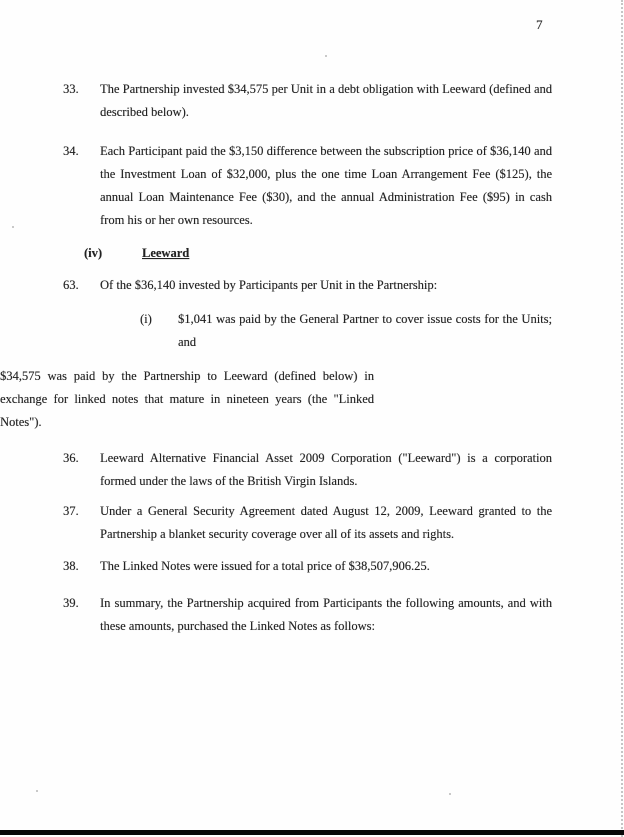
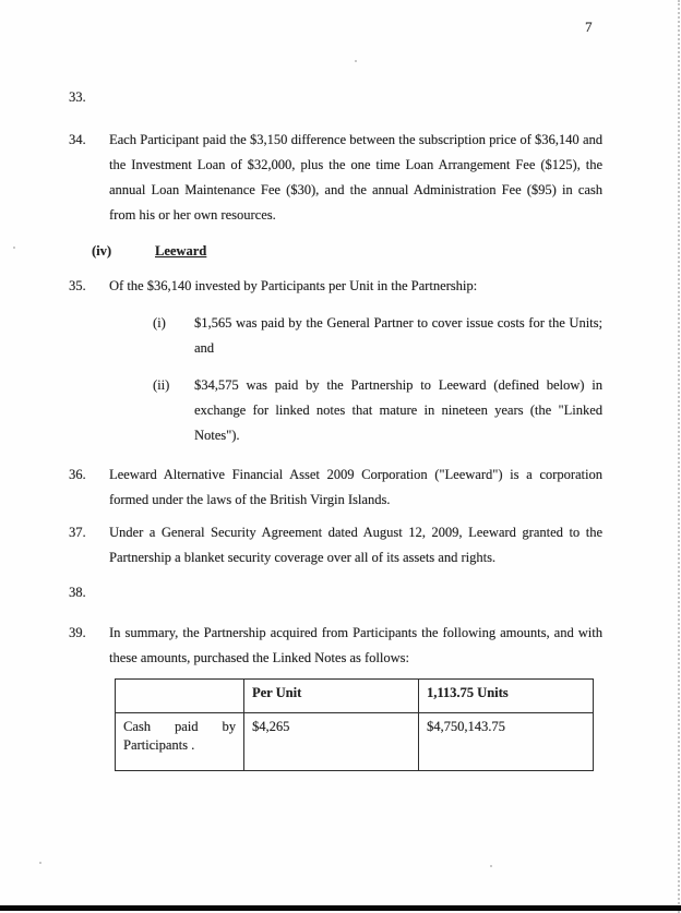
  7
  33.
- The Partnership invested $34,575 per Unit in a debt obligation with Leeward (defined and described below).
  34.
  Each Participant paid the $3,150 difference between the subscription price of $36,140 and the Investment Loan of $32,000, plus the one time Loan Arrangement Fee ($125), the annual Loan Maintenance Fee ($30), and the annual Administration Fee ($95) in cash from his or her own resources.
  (iv) Leeward
- 63.
+ 35.
  Of the $36,140 invested by Participants per Unit in the Partnership:
  (i)
- $1,041 was paid by the General Partner to cover issue costs for the Units; and
+ $1,565 was paid by the General Partner to cover issue costs for the Units; and
+ (ii)
  $34,575 was paid by the Partnership to Leeward (defined below) in exchange for linked notes that mature in nineteen years (the "Linked Notes").
  36.
  Leeward Alternative Financial Asset 2009 Corporation ("Leeward") is a corporation formed under the laws of the British Virgin Islands.
  37.
  Under a General Security Agreement dated August 12, 2009, Leeward granted to the Partnership a blanket security coverage over all of its assets and rights.
  38.
- The Linked Notes were issued for a total price of $38,507,906.25.
  39.
  In summary, the Partnership acquired from Participants the following amounts, and with these amounts, purchased the Linked Notes as follows:
+ 	Per Unit	1,113.75 Units
+ Cash paid by Participants .	$4,265	$4,750,143.75
